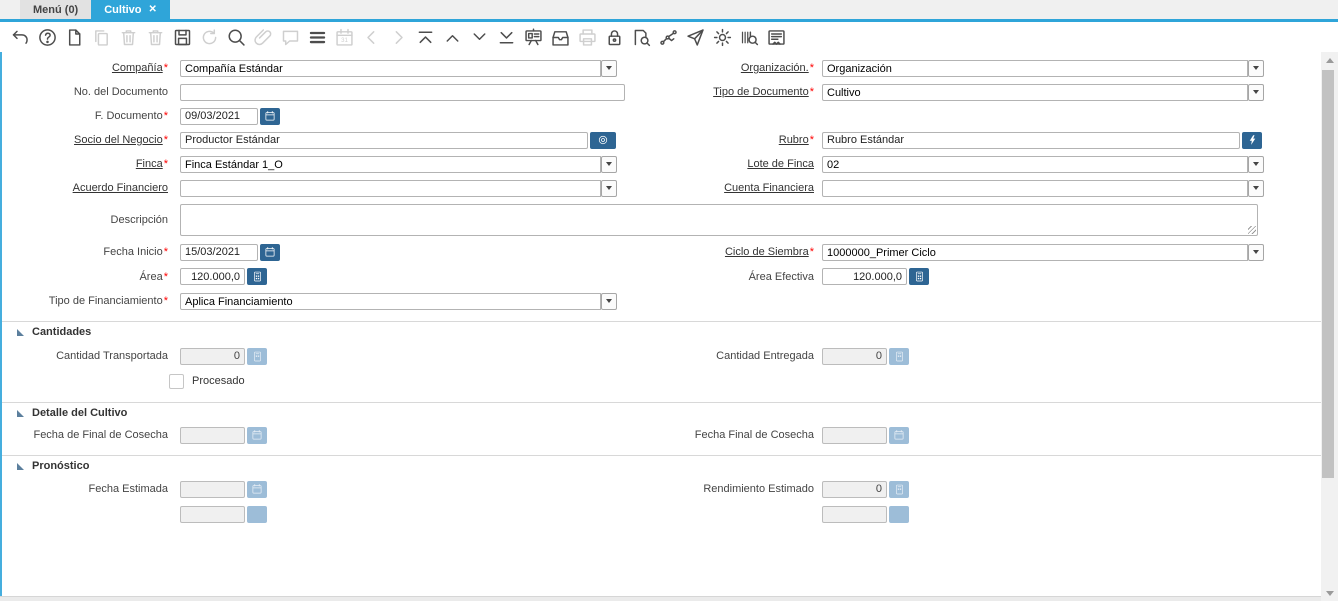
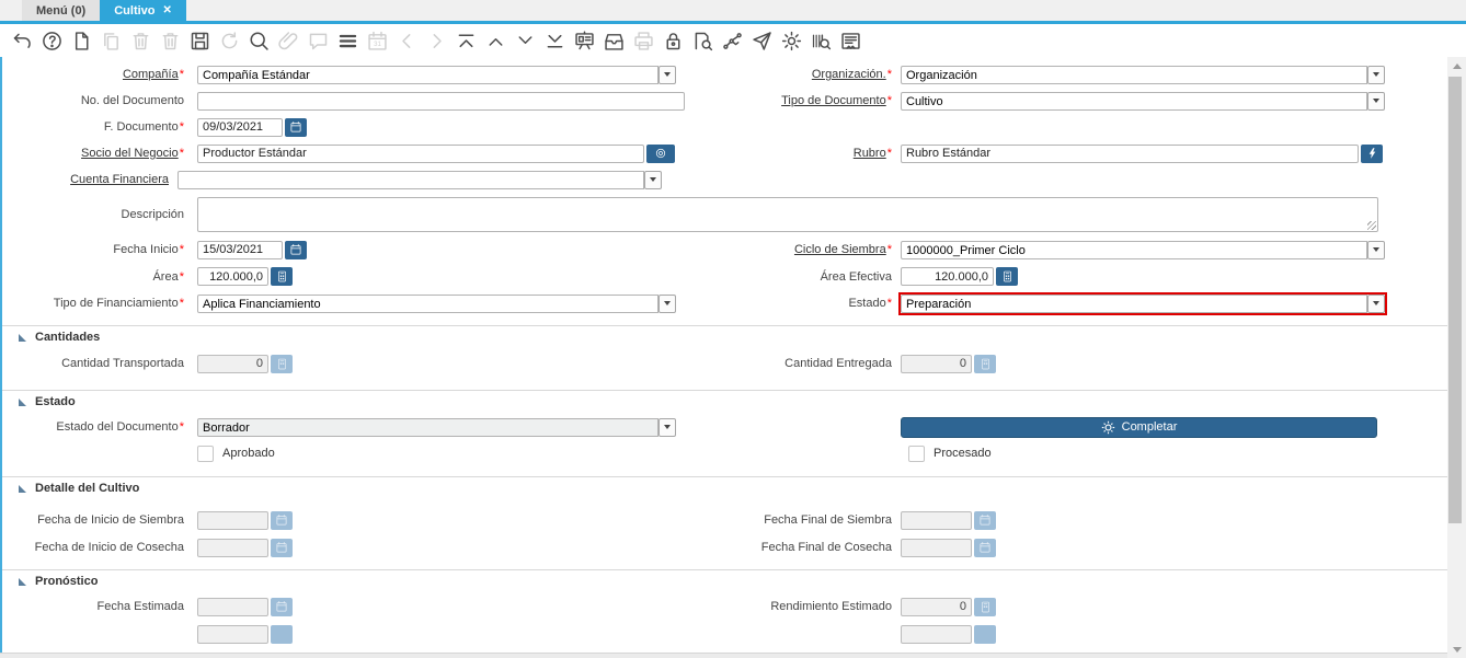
  Menú (0)
  Cultivo
  ✕
  Compañía*
  Compañía Estándar
  Organización.*
  Organización
  No. del Documento
  Tipo de Documento*
  Cultivo
  F. Documento*
  09/03/2021
  Socio del Negocio*
  Productor Estándar
  Rubro*
  Rubro Estándar
- Finca*
- Finca Estándar 1_O
- Lote de Finca
- 02
- Acuerdo Financiero
  Cuenta Financiera
  Descripción
  Fecha Inicio*
  15/03/2021
  Ciclo de Siembra*
  1000000_Primer Ciclo
  Área*
  120.000,0
  Área Efectiva
  120.000,0
  Tipo de Financiamiento*
  Aplica Financiamiento
+ Estado*
+ Preparación
  Cantidades
  Cantidad Transportada
  0
  Cantidad Entregada
  0
+ Estado
+ Estado del Documento*
+ Borrador
+ Completar
+ Aprobado
  Procesado
  Detalle del Cultivo
+ Fecha de Inicio de Siembra
+ Fecha Final de Siembra
- Fecha de Final de Cosecha
+ Fecha de Inicio de Cosecha
  Fecha Final de Cosecha
  Pronóstico
  Fecha Estimada
  Rendimiento Estimado
  0
